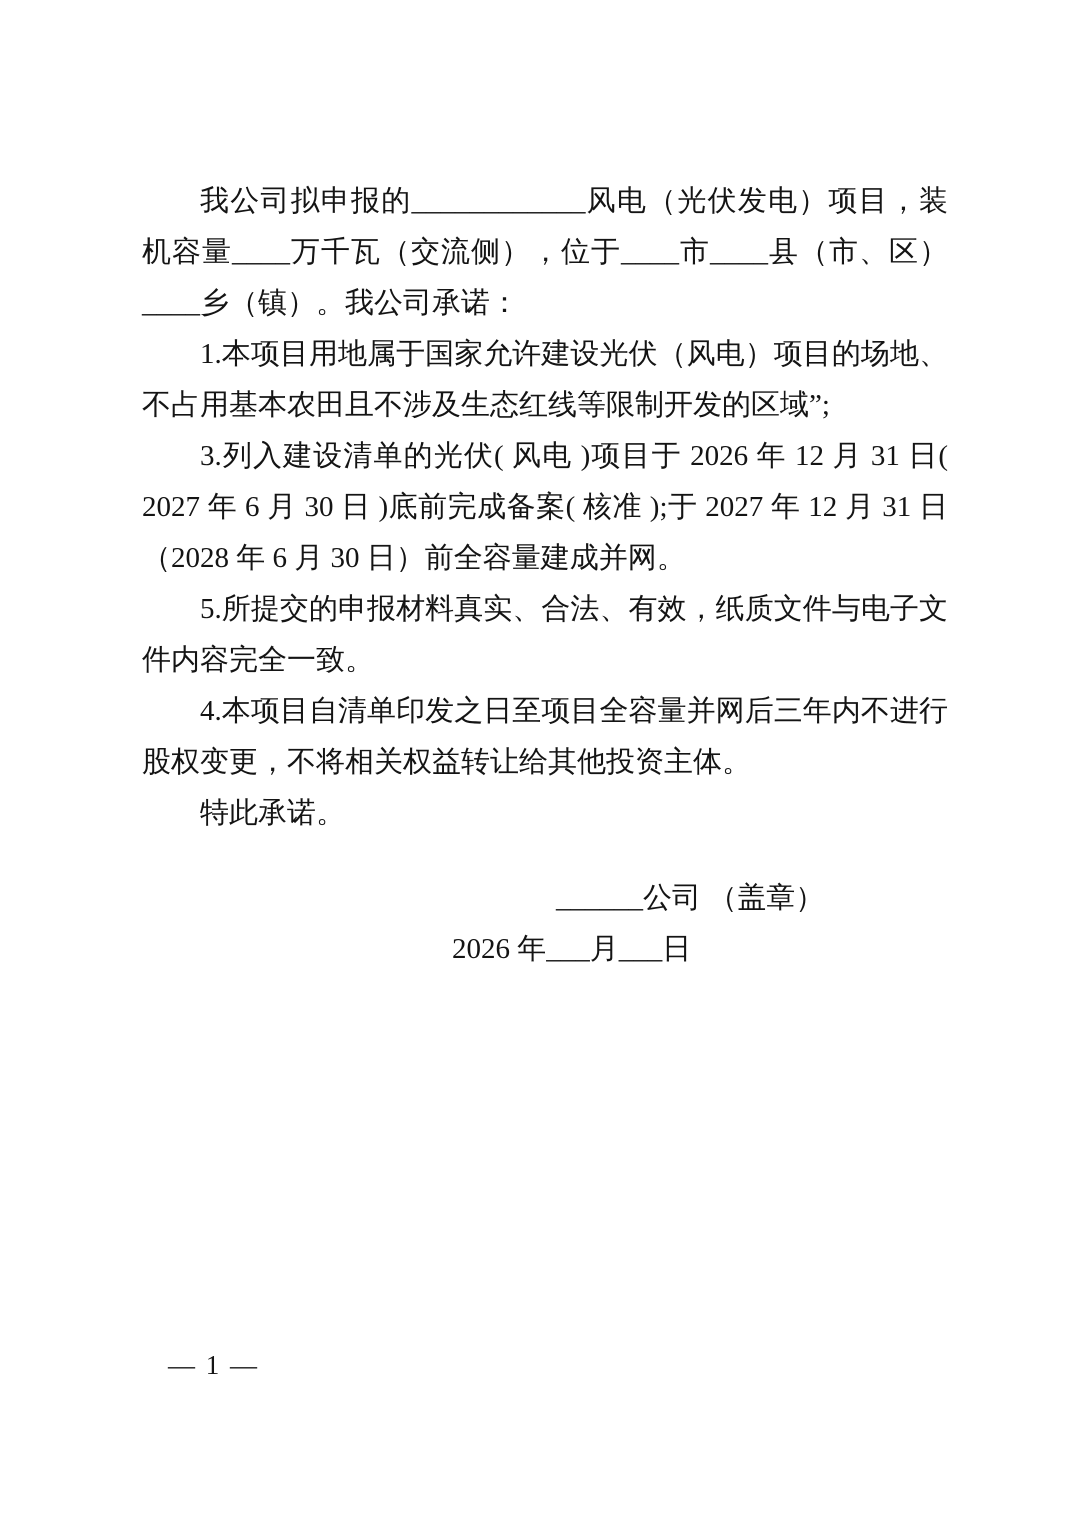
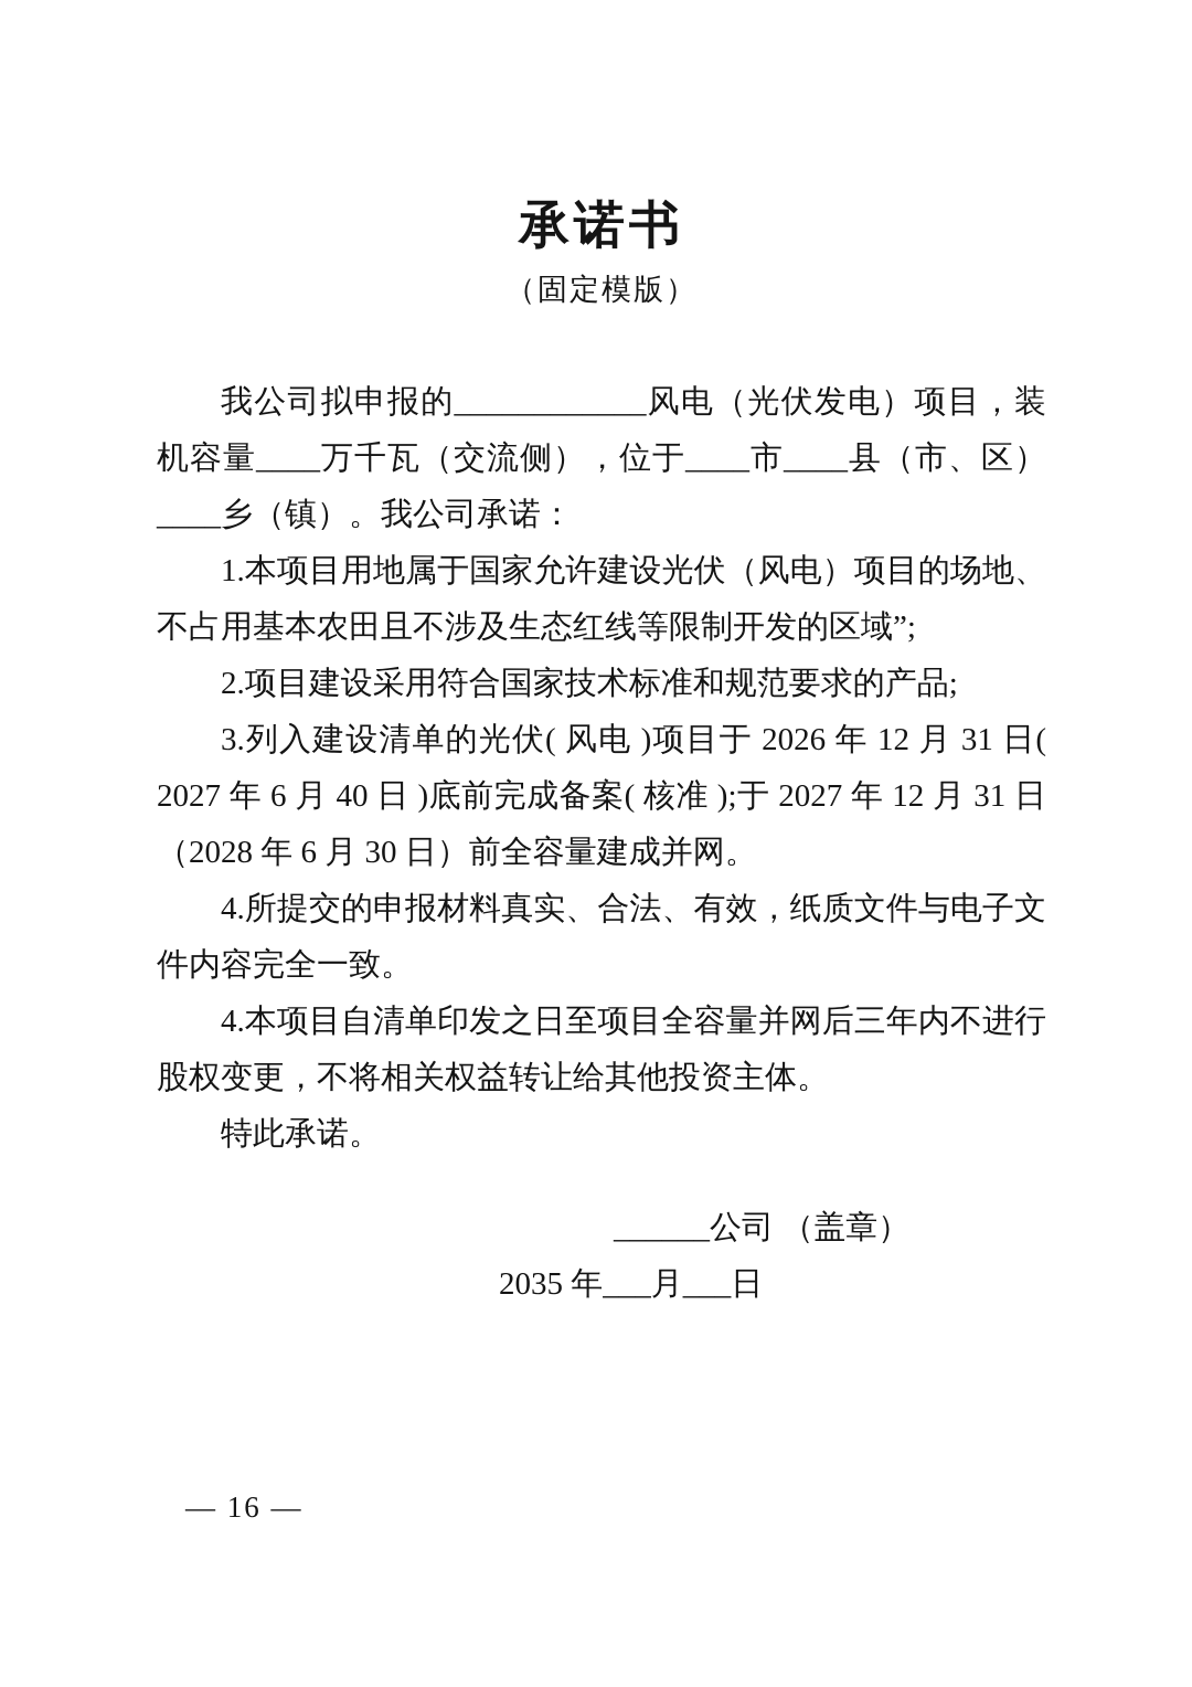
+ 承诺书
+ （固定模版）
  我公司拟申报的____________风电（光伏发电）项目，装机容量____万千瓦（交流侧），位于____市____县（市、区）____乡（镇）。我公司承诺：
  1.本项目用地属于国家允许建设光伏（风电）项目的场地、不占用基本农田且不涉及生态红线等限制开发的区域”;
+ 2.项目建设采用符合国家技术标准和规范要求的产品;
- 3.列入建设清单的光伏( 风电 )项目于 2026 年 12 月 31 日( 2027 年 6 月 30 日 )底前完成备案( 核准 );于 2027 年 12 月 31 日（2028 年 6 月 30 日）前全容量建成并网。
+ 3.列入建设清单的光伏( 风电 )项目于 2026 年 12 月 31 日( 2027 年 6 月 40 日 )底前完成备案( 核准 );于 2027 年 12 月 31 日（2028 年 6 月 30 日）前全容量建成并网。
- 5.所提交的申报材料真实、合法、有效，纸质文件与电子文件内容完全一致。
+ 4.所提交的申报材料真实、合法、有效，纸质文件与电子文件内容完全一致。
  4.本项目自清单印发之日至项目全容量并网后三年内不进行股权变更，不将相关权益转让给其他投资主体。
  特此承诺。
  ______公司 （盖章）
- 2026 年___月___日
+ 2035 年___月___日
- — 1 —
+ — 16 —
